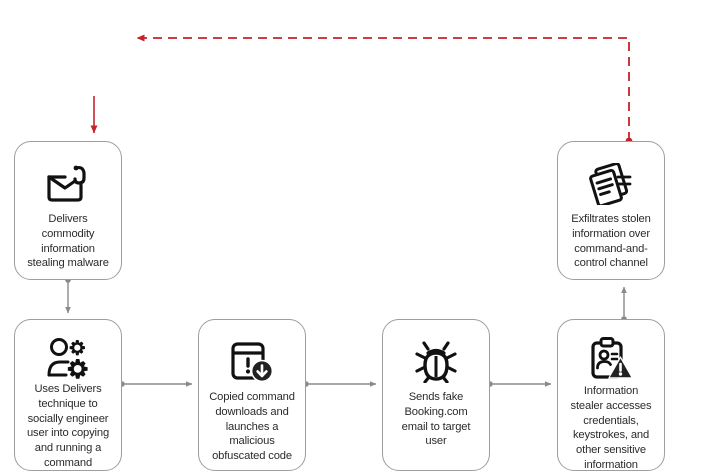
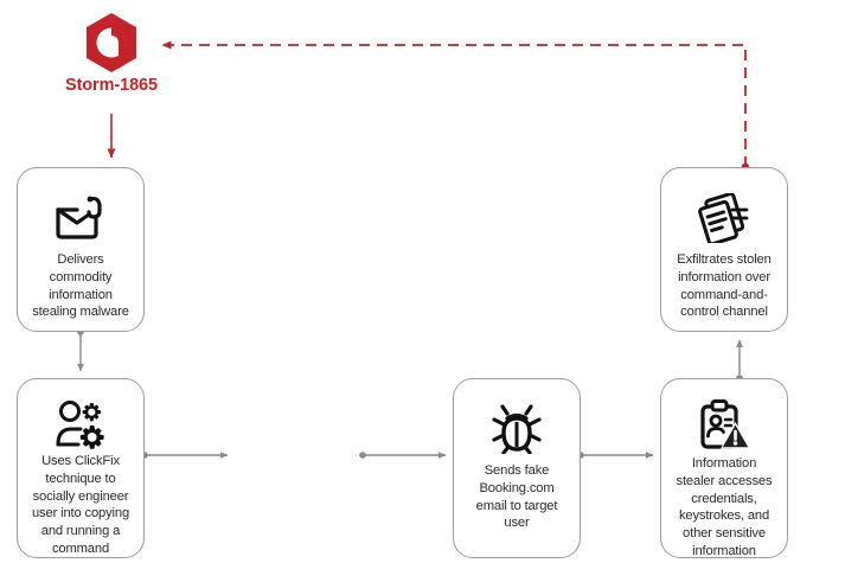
+ Storm-1865
  Delivers commodity information stealing malware
- Uses Delivers technique to socially engineer user into copying and running a command
+ Uses ClickFix technique to socially engineer user into copying and running a command
- Copied command downloads and launches a malicious obfuscated code
  Sends fake Booking.com email to target user
  Information stealer accesses credentials, keystrokes, and other sensitive information
  Exfiltrates stolen information over command-and-control channel
